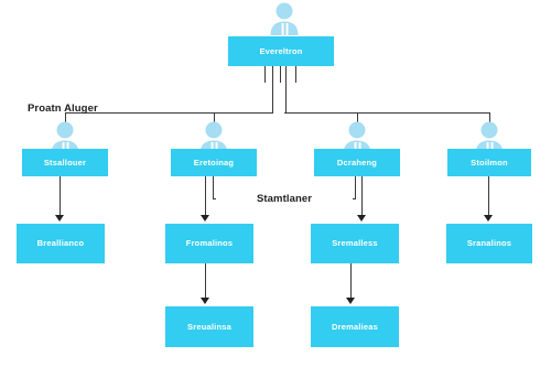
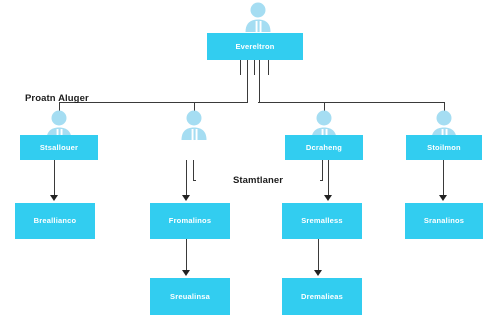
  Evereltron
  Proatn Aluger
  Stsallouer
- Eretoinag
  Dcraheng
  Stoilmon
  Stamtlaner
  Breallianco
  Fromalinos
  Sremalless
  Sranalinos
  Sreualinsa
  Dremalieas
